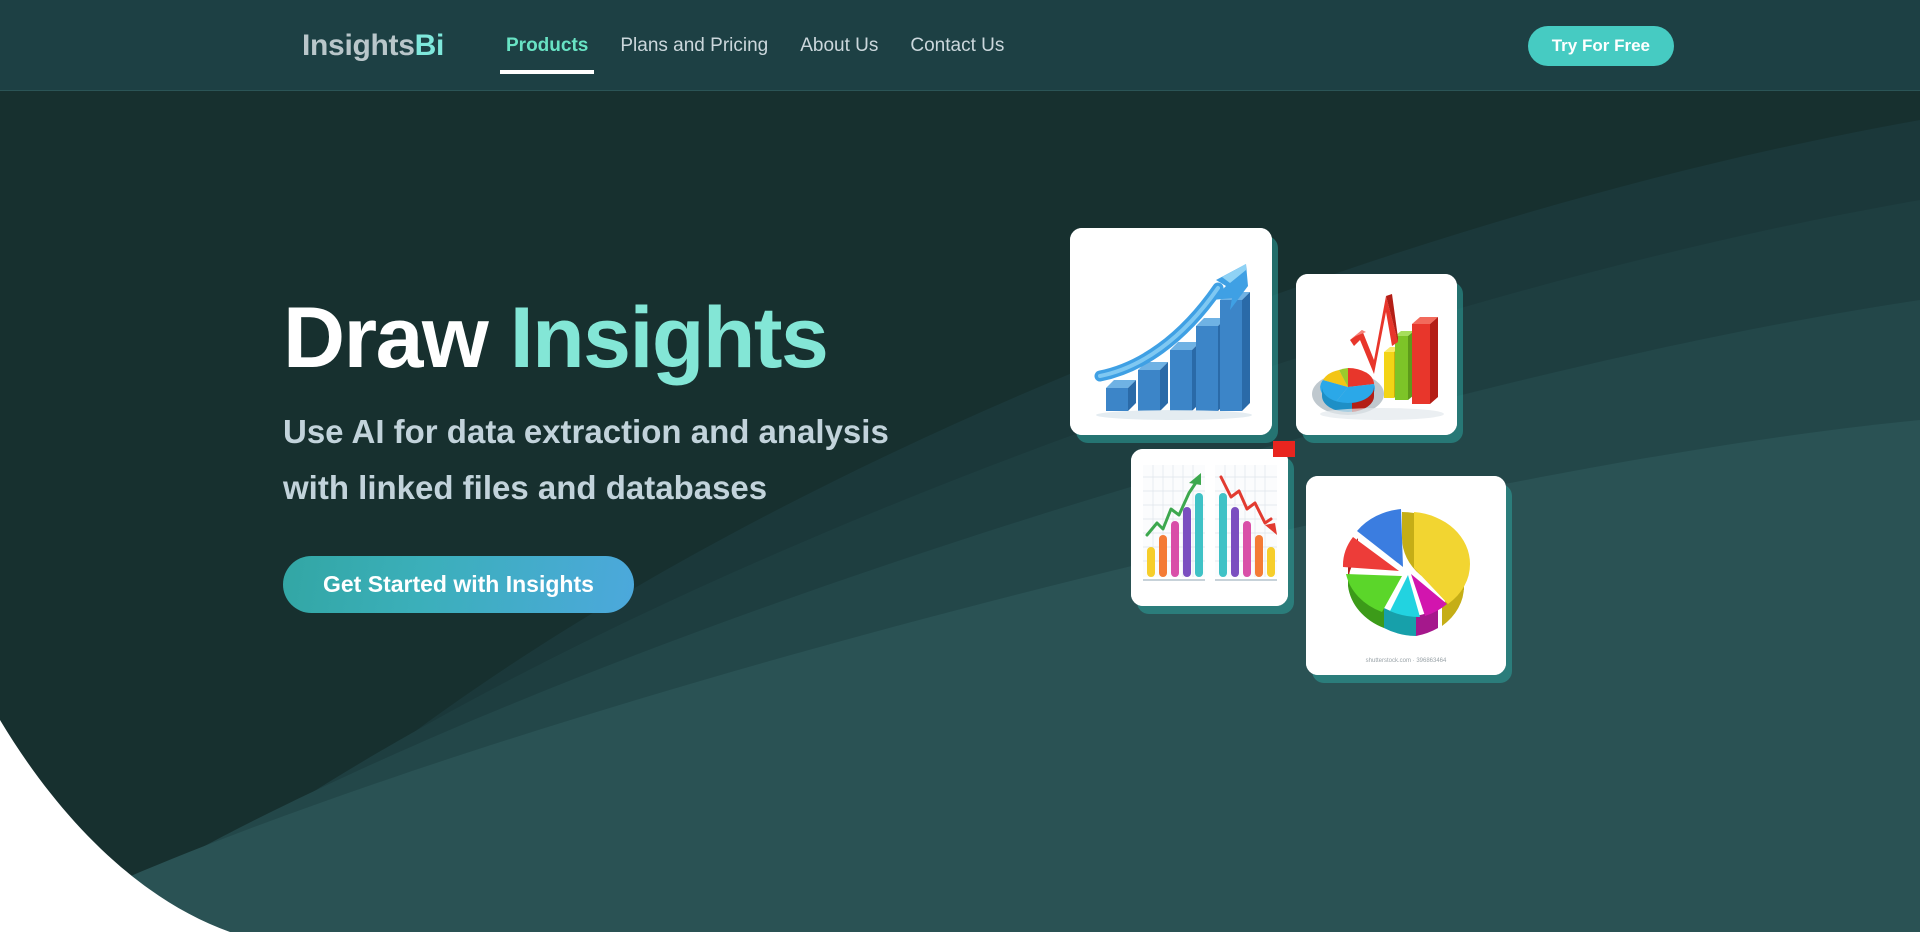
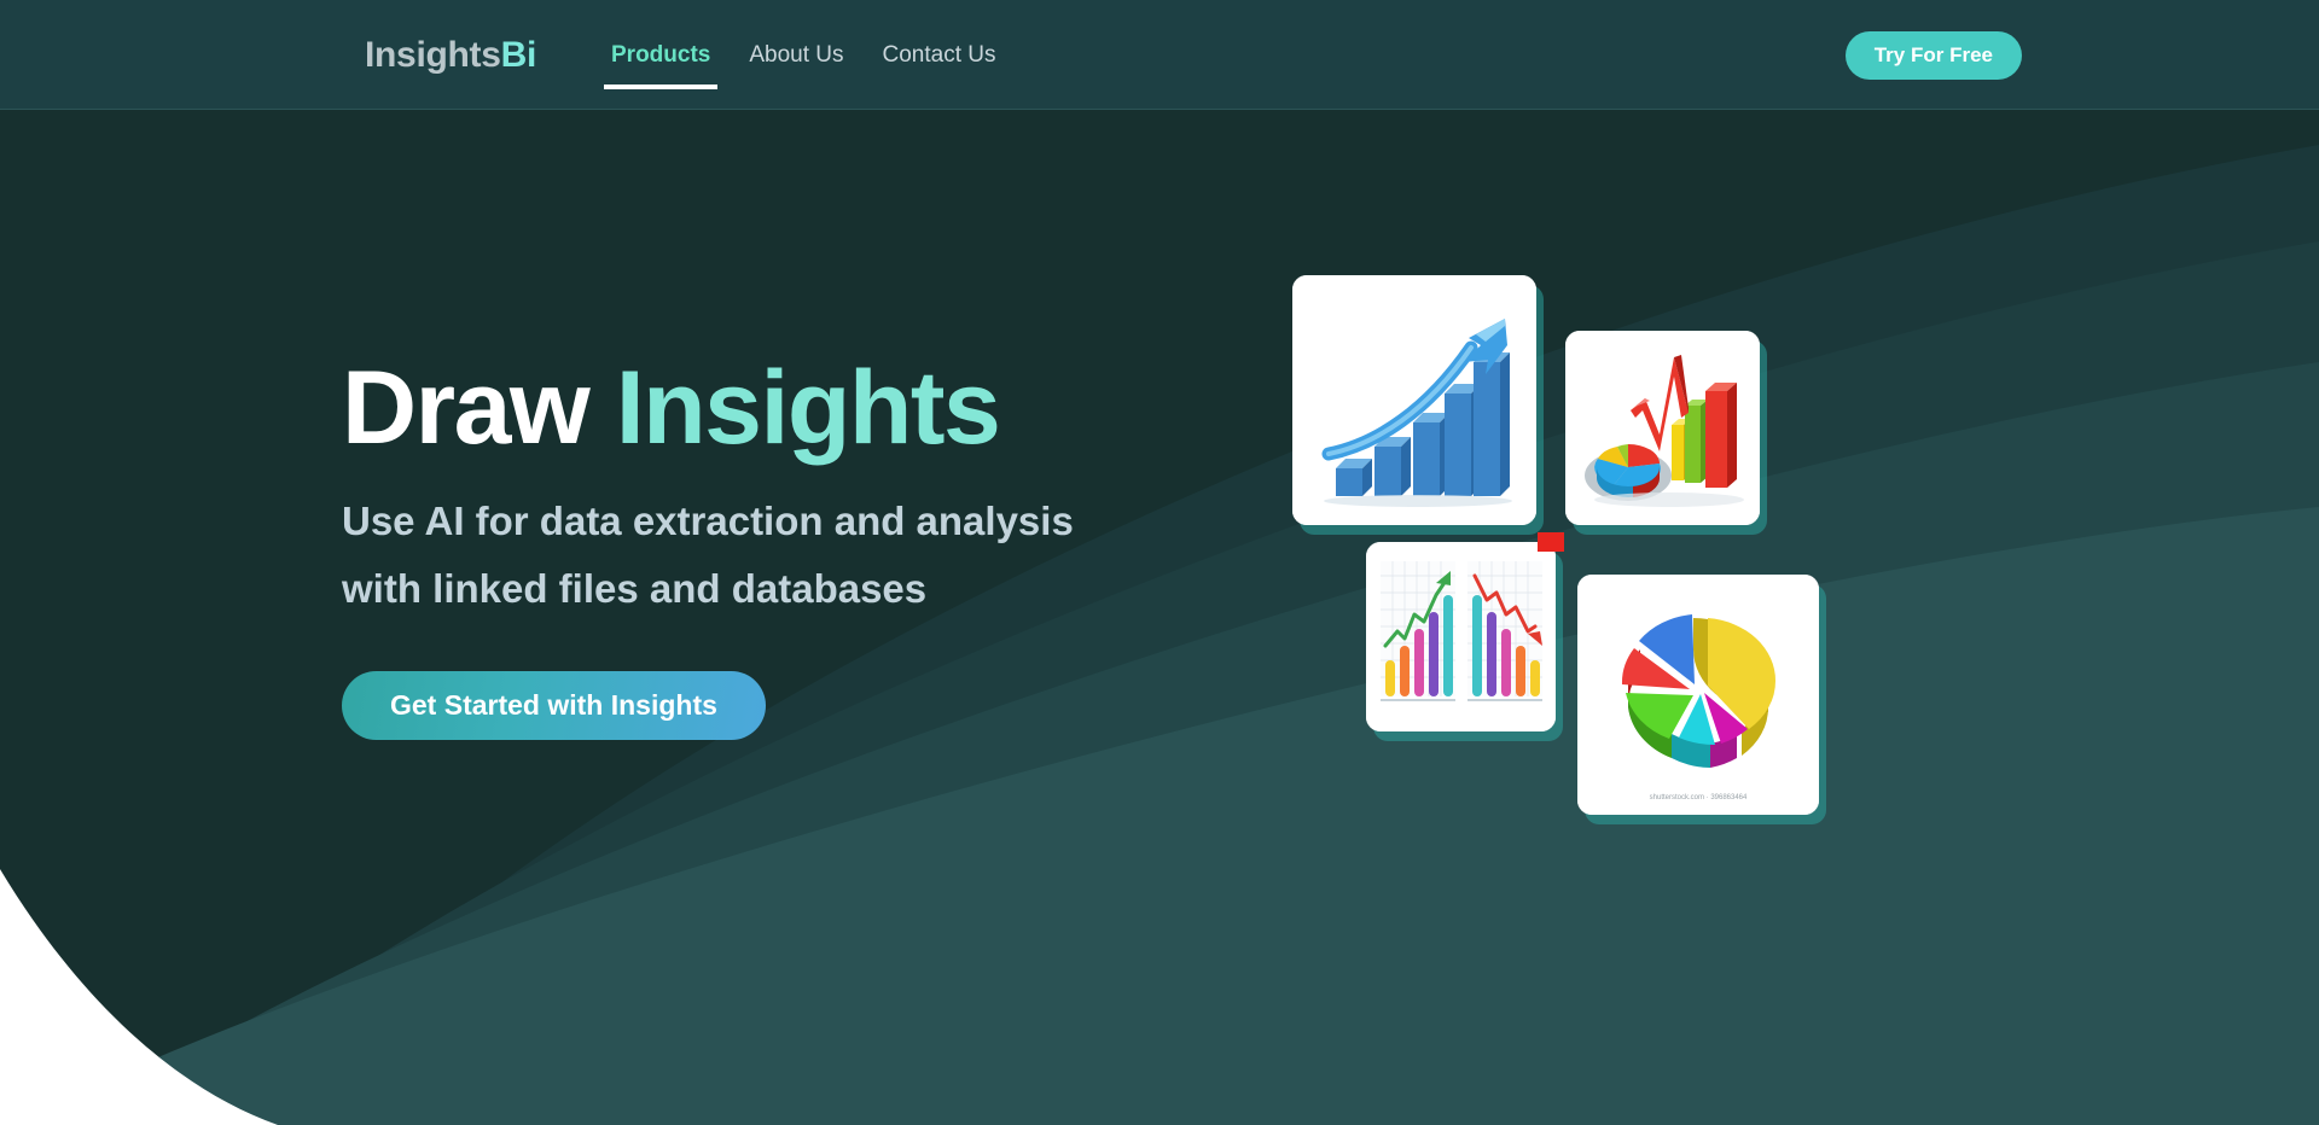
  InsightsBi
  Products
- Plans and Pricing
  About Us
  Contact Us
  Try For Free
  Draw Insights
  Use AI for data extraction and analysis
  with linked files and databases
  Get Started with Insights
